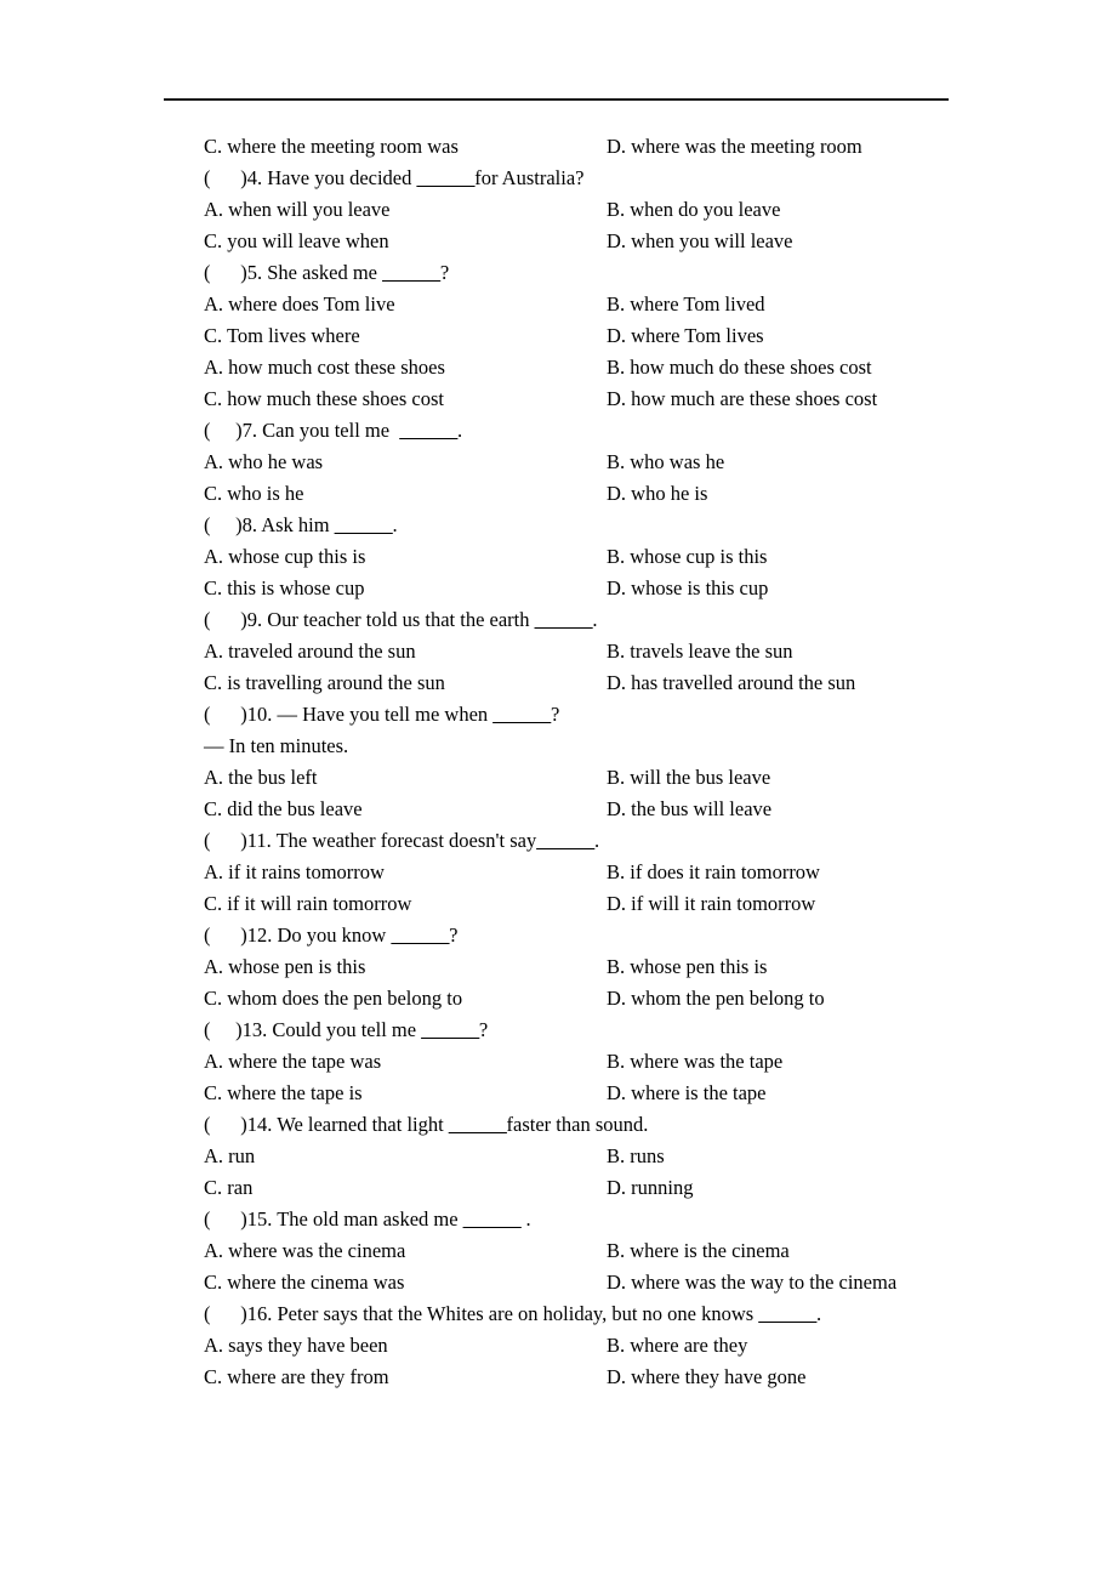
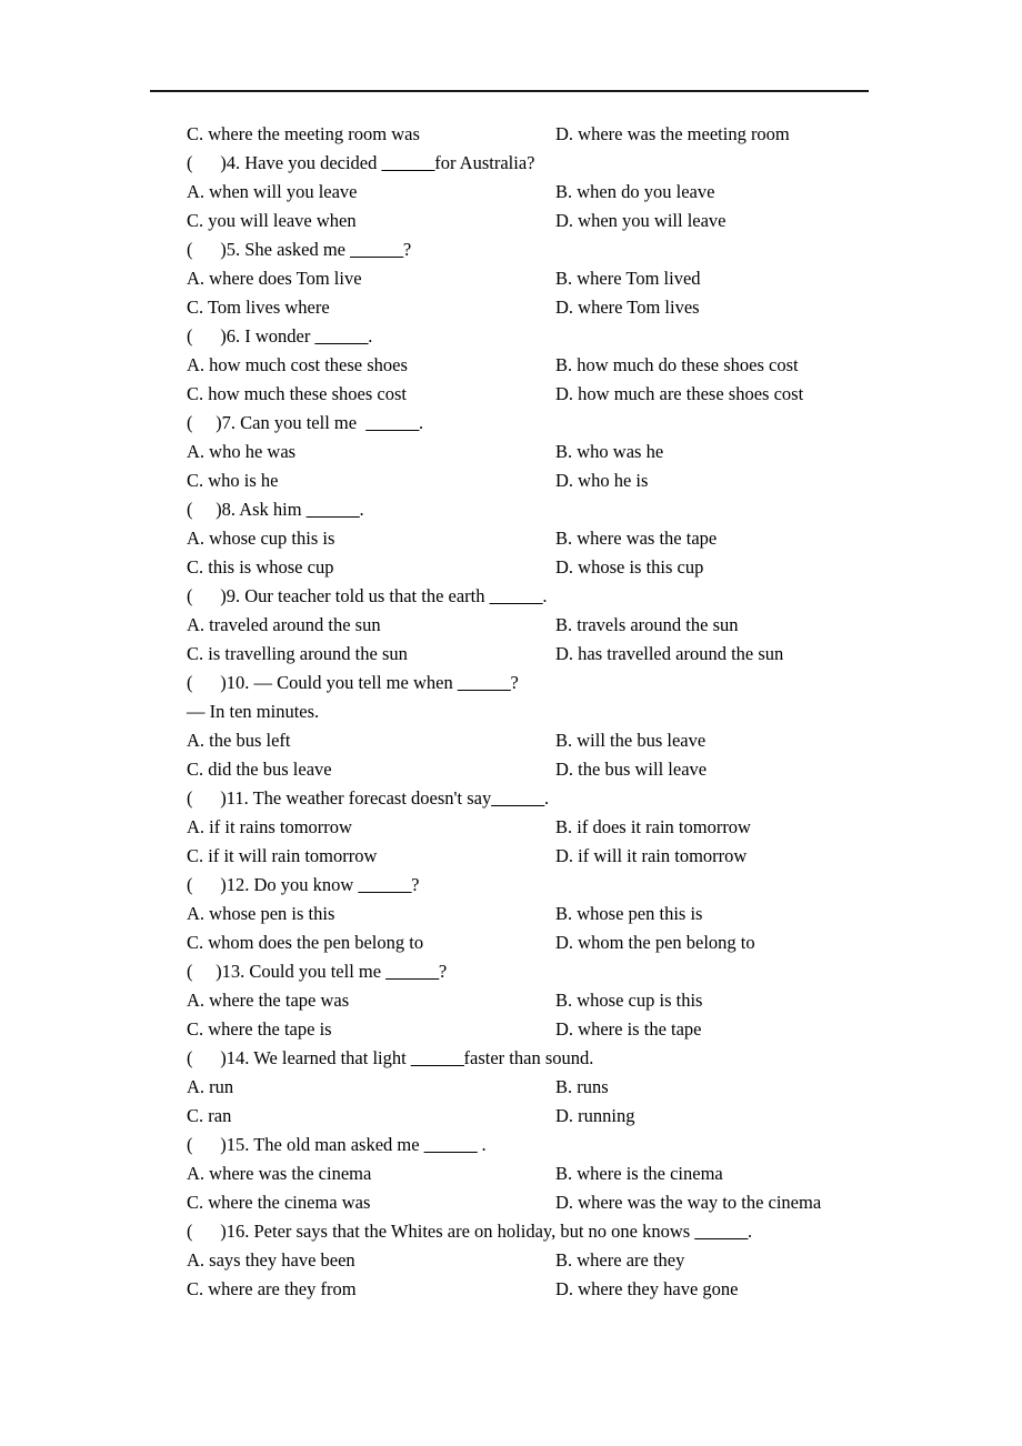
  C. where the meeting room was
  D. where was the meeting room
  ( )4. Have you decided ______for Australia?
  A. when will you leave
  B. when do you leave
  C. you will leave when
  D. when you will leave
  ( )5. She asked me ______?
  A. where does Tom live
  B. where Tom lived
  C. Tom lives where
  D. where Tom lives
+ ( )6. I wonder ______.
  A. how much cost these shoes
  B. how much do these shoes cost
  C. how much these shoes cost
  D. how much are these shoes cost
  ( )7. Can you tell me ______.
  A. who he was
  B. who was he
  C. who is he
  D. who he is
  ( )8. Ask him ______.
  A. whose cup this is
- B. whose cup is this
+ B. where was the tape
  C. this is whose cup
  D. whose is this cup
  ( )9. Our teacher told us that the earth ______.
  A. traveled around the sun
- B. travels leave the sun
+ B. travels around the sun
  C. is travelling around the sun
  D. has travelled around the sun
- ( )10. — Have you tell me when ______?
+ ( )10. — Could you tell me when ______?
  — In ten minutes.
  A. the bus left
  B. will the bus leave
  C. did the bus leave
  D. the bus will leave
  ( )11. The weather forecast doesn't say______.
  A. if it rains tomorrow
  B. if does it rain tomorrow
  C. if it will rain tomorrow
  D. if will it rain tomorrow
  ( )12. Do you know ______?
  A. whose pen is this
  B. whose pen this is
  C. whom does the pen belong to
  D. whom the pen belong to
  ( )13. Could you tell me ______?
  A. where the tape was
- B. where was the tape
+ B. whose cup is this
  C. where the tape is
  D. where is the tape
  ( )14. We learned that light ______faster than sound.
  A. run
  B. runs
  C. ran
  D. running
  ( )15. The old man asked me ______ .
  A. where was the cinema
  B. where is the cinema
  C. where the cinema was
  D. where was the way to the cinema
  ( )16. Peter says that the Whites are on holiday, but no one knows ______.
  A. says they have been
  B. where are they
  C. where are they from
  D. where they have gone
